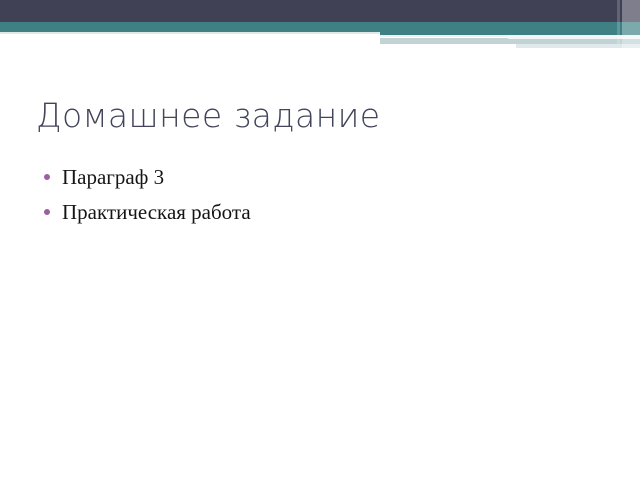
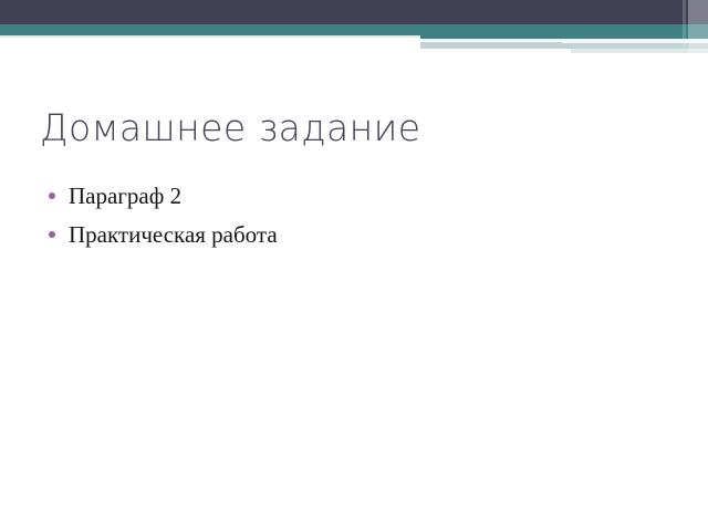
  Домашнее задание
- Параграф 3
+ Параграф 2
  Практическая работа
